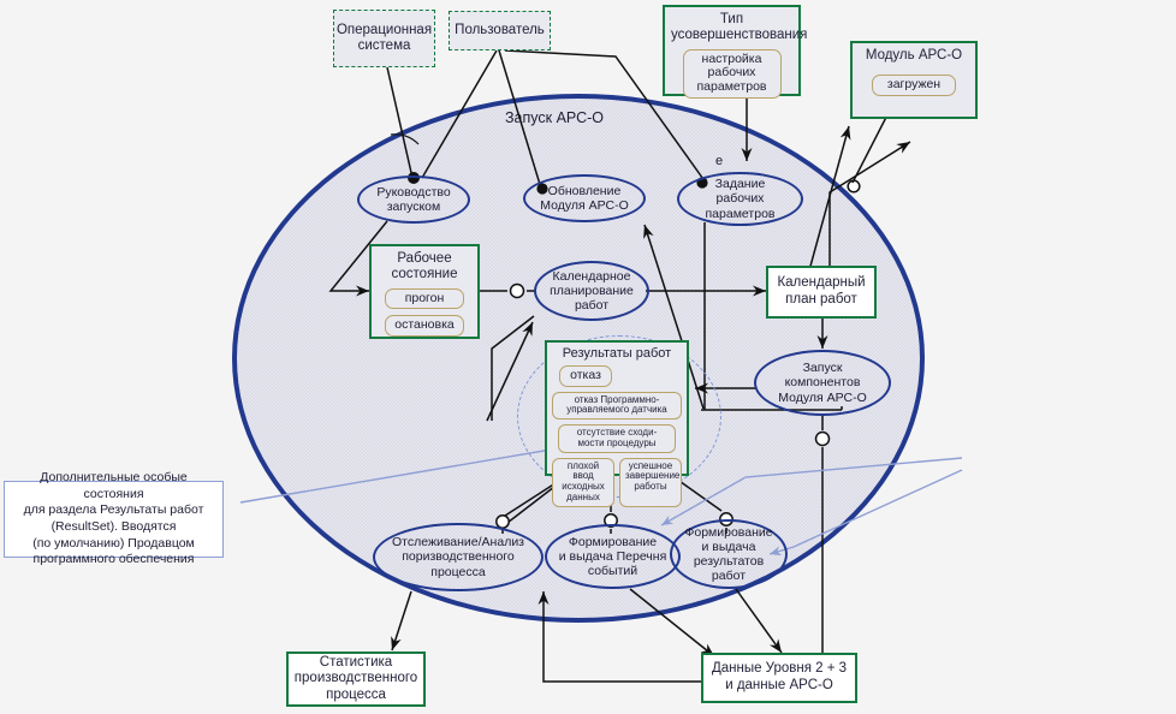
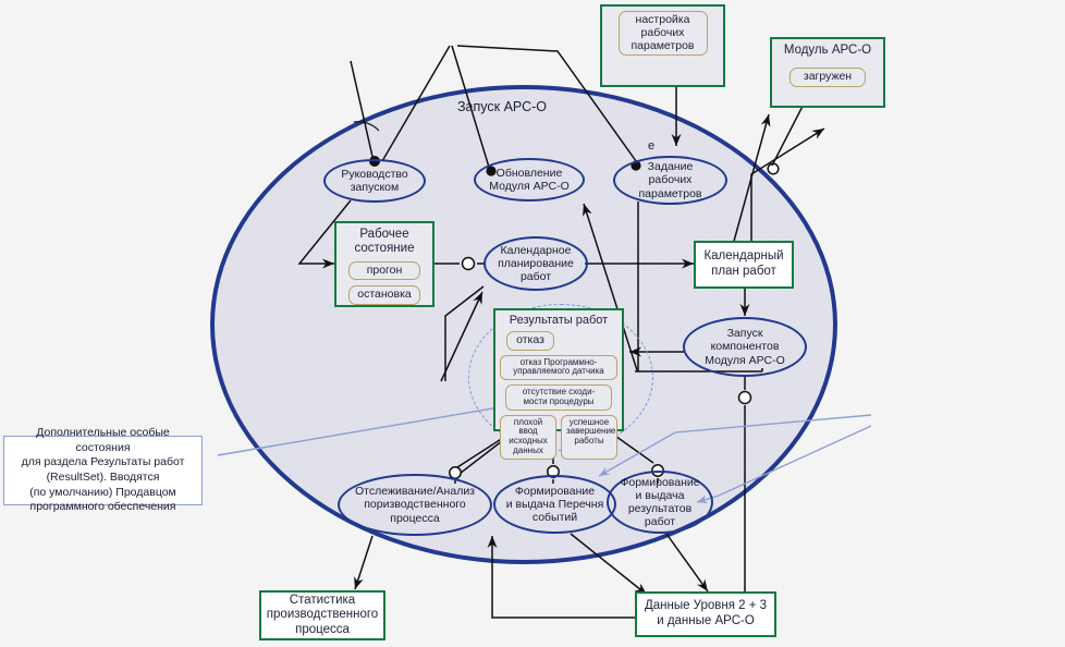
  Запуск АРС-О
- Операционная
- система
- Пользователь
- Тип
- усовершенствования
  настройка
  рабочих
  параметров
  Модуль АРС-О
  загружен
  Рабочее
  состояние
  прогон
  остановка
  Результаты работ
  отказ
  отказ Программно-
  управляемого датчика
  отсутствие сходи-
  мости процедуры
  плохой ввод
  исходных
  данных
  успешное
  завершение
  работы
  Руководство
  запуском
  Обновление
  Модуля АРС-О
  Задание
  рабочих
  параметров
  Календарное
  планирование
  работ
  Запуск
  компонентов
  Модуля АРС-О
  Отслеживание/Анализ
  поризводственного
  процесса
  Формирование
  и выдача Перечня
  событий
  Формирование
  и выдача
  результатов
  работ
  Календарный
  план работ
  Статистика
  производственного
  процесса
  Данные Уровня 2 + 3
  и данные АРС-О
  Дополнительные особые состояния
  для раздела Результаты работ
  (ResultSet). Вводятся
  (по умолчанию) Продавцом
  программного обеспечения
  e
